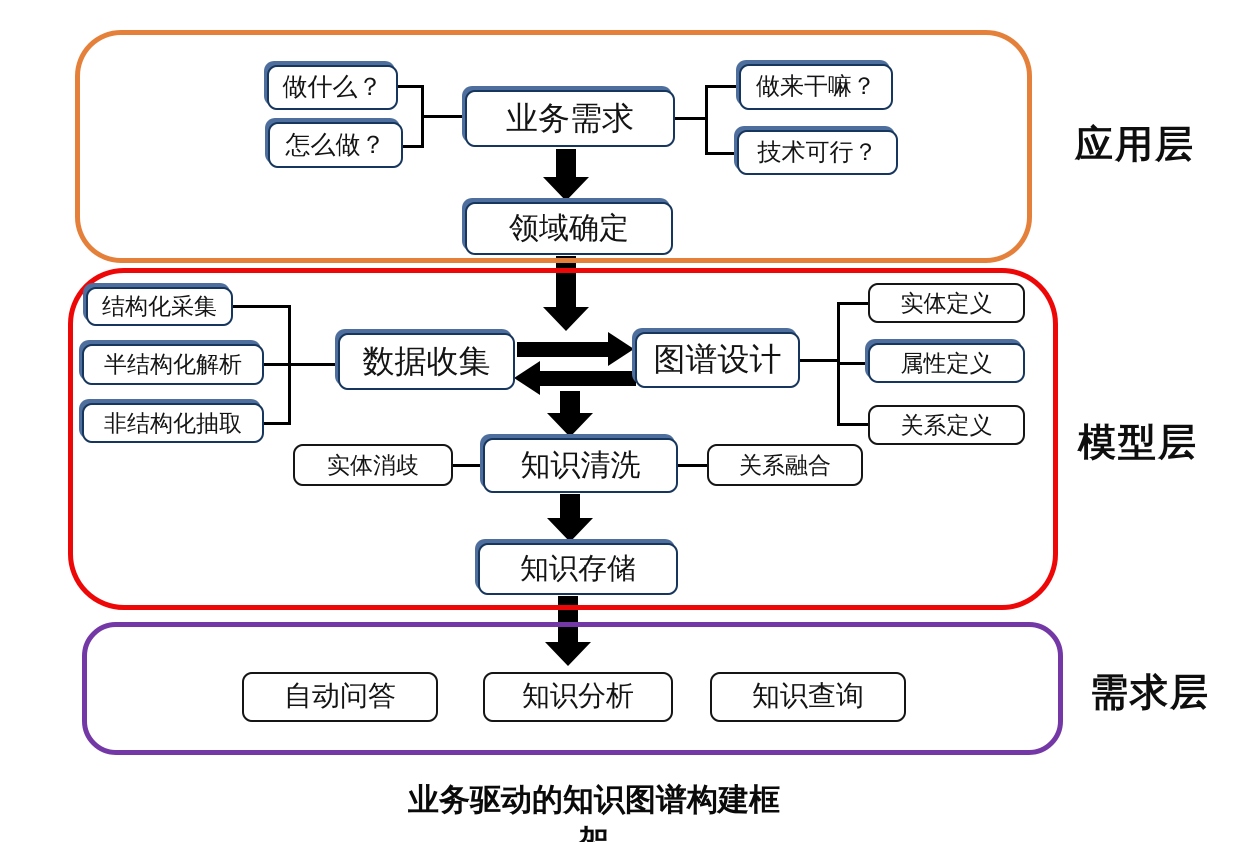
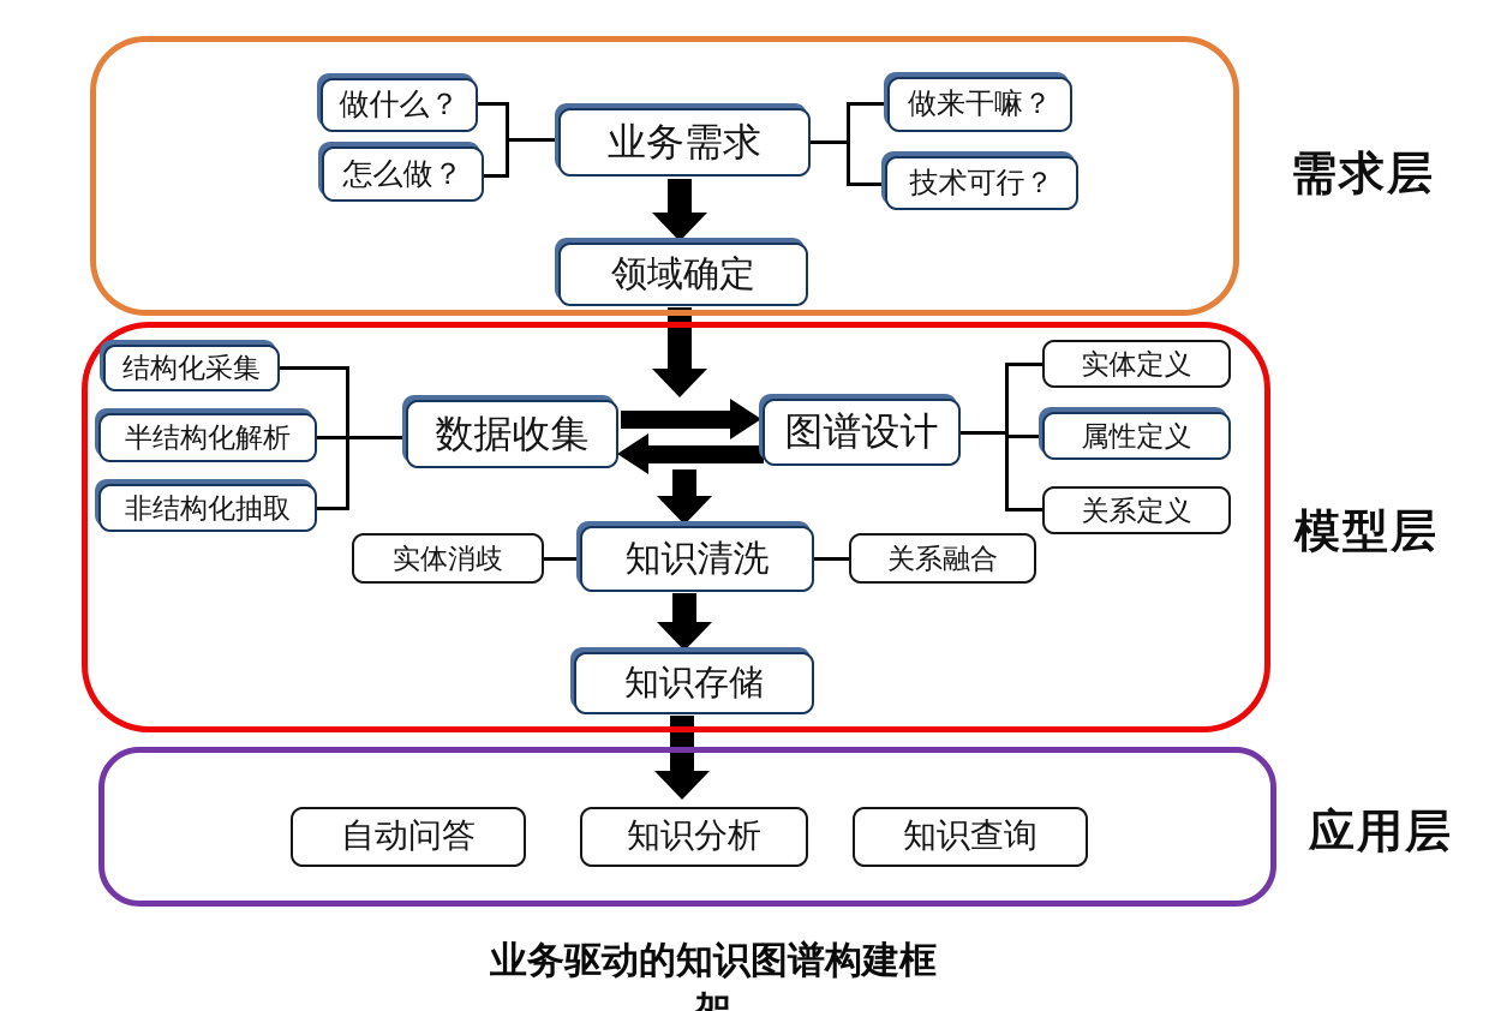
- 应用层
+ 需求层
  模型层
- 需求层
+ 应用层
  做什么？
  怎么做？
  业务需求
  做来干嘛？
  技术可行？
  领域确定
  结构化采集
  半结构化解析
  非结构化抽取
  数据收集
  图谱设计
  实体定义
  属性定义
  关系定义
  实体消歧
  知识清洗
  关系融合
  知识存储
  自动问答
  知识分析
  知识查询
  业务驱动的知识图谱构建框
